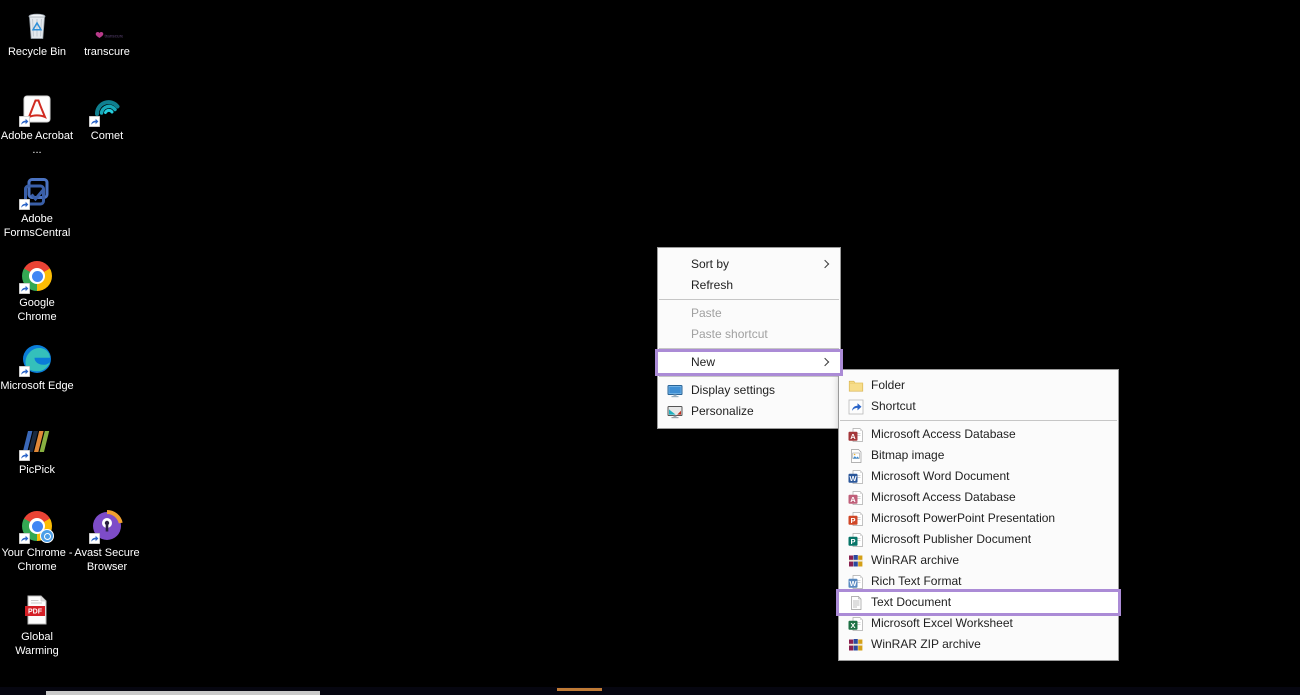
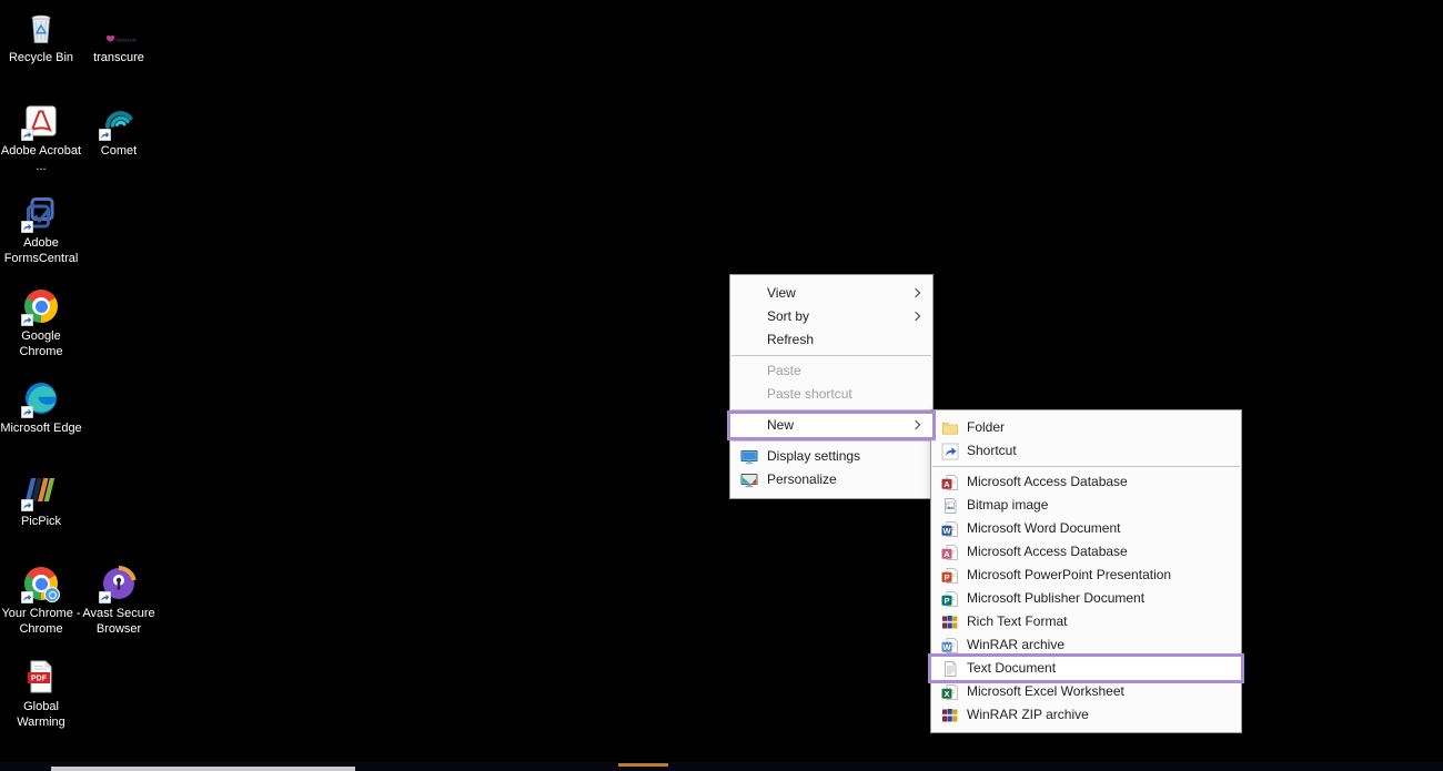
  Recycle Bin
  transcure
  Adobe Acrobat ...
  Comet
  Adobe FormsCentral
  Google Chrome
  Microsoft Edge
  PicPick
  Your Chrome - Chrome
  Avast Secure Browser
  Global Warming
+ View
  Sort by
  Refresh
  Paste
  Paste shortcut
  New
  Display settings
  Personalize
  Folder
  Shortcut
  A
  Microsoft Access Database
  Bitmap image
  W
  Microsoft Word Document
  A
  Microsoft Access Database
  P
  Microsoft PowerPoint Presentation
  P
  Microsoft Publisher Document
- WinRAR archive
+ Rich Text Format
  W
- Rich Text Format
+ WinRAR archive
  Text Document
  X
  Microsoft Excel Worksheet
  WinRAR ZIP archive
